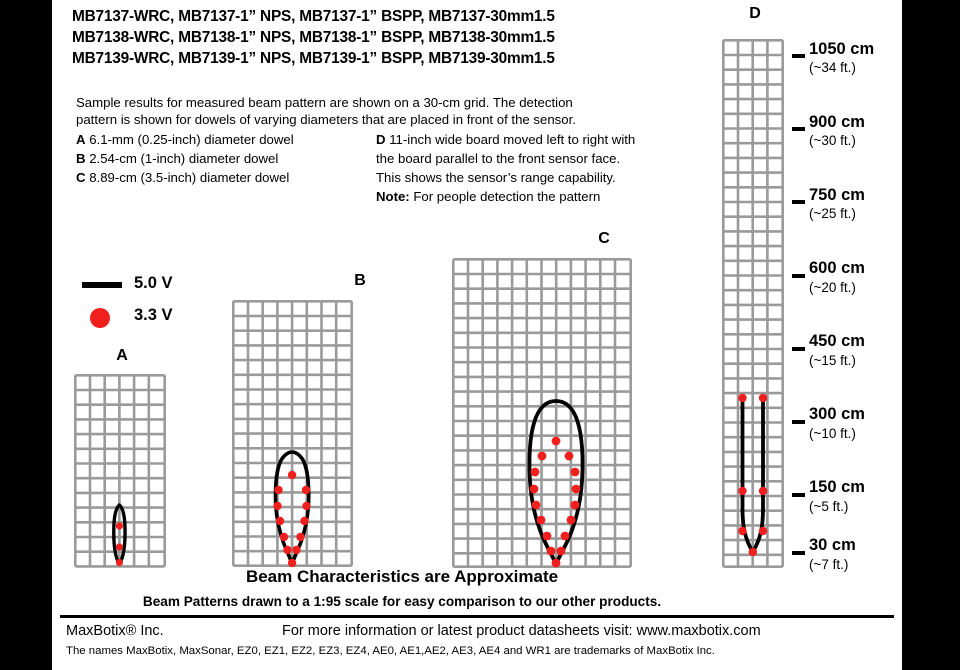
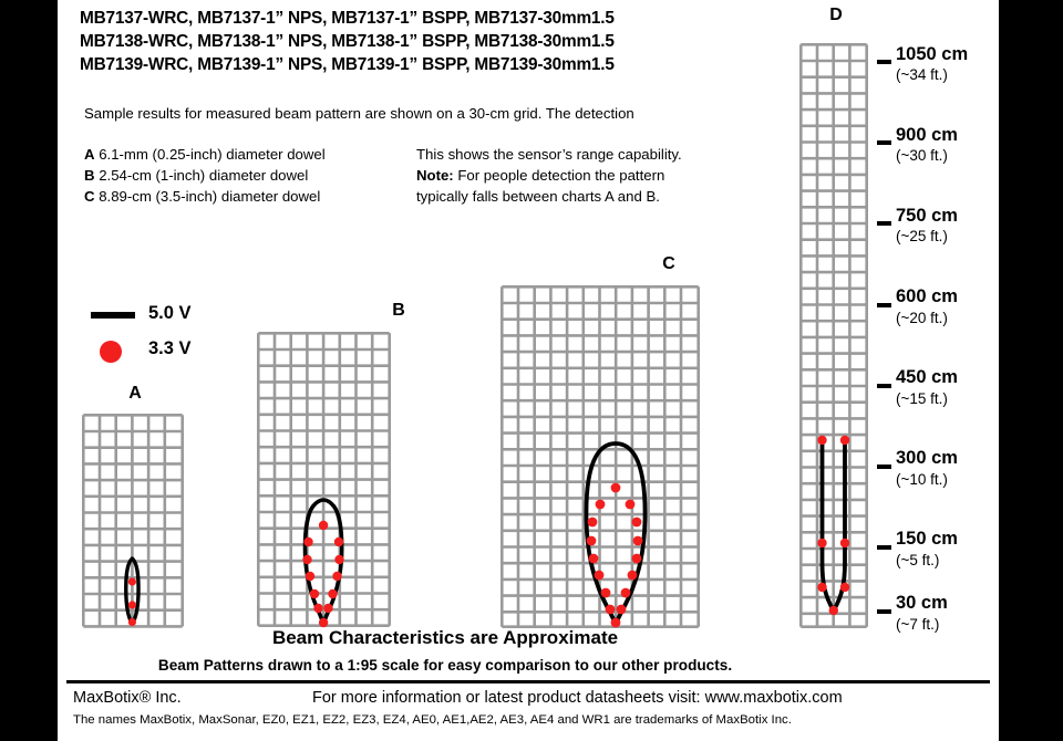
  MB7137-WRC, MB7137-1” NPS, MB7137-1” BSPP, MB7137-30mm1.5
  MB7138-WRC, MB7138-1” NPS, MB7138-1” BSPP, MB7138-30mm1.5
  MB7139-WRC, MB7139-1” NPS, MB7139-1” BSPP, MB7139-30mm1.5
  Sample results for measured beam pattern are shown on a 30-cm grid. The detection
- pattern is shown for dowels of varying diameters that are placed in front of the sensor.
  A 6.1-mm (0.25-inch) diameter dowel
  B 2.54-cm (1-inch) diameter dowel
  C 8.89-cm (3.5-inch) diameter dowel
- D 11-inch wide board moved left to right with
- the board parallel to the front sensor face.
  This shows the sensor’s range capability.
  Note: For people detection the pattern
+ typically falls between charts A and B.
  5.0 V
  3.3 V
  A
  B
  C
  D
  1050 cm
  (~34 ft.)
  900 cm
  (~30 ft.)
  750 cm
  (~25 ft.)
  600 cm
  (~20 ft.)
  450 cm
  (~15 ft.)
  300 cm
  (~10 ft.)
  150 cm
  (~5 ft.)
  30 cm
  (~7 ft.)
  Beam Characteristics are Approximate
  Beam Patterns drawn to a 1:95 scale for easy comparison to our other products.
  MaxBotix® Inc.
  For more information or latest product datasheets visit: www.maxbotix.com
  The names MaxBotix, MaxSonar, EZ0, EZ1, EZ2, EZ3, EZ4, AE0, AE1,AE2, AE3, AE4 and WR1 are trademarks of MaxBotix Inc.
